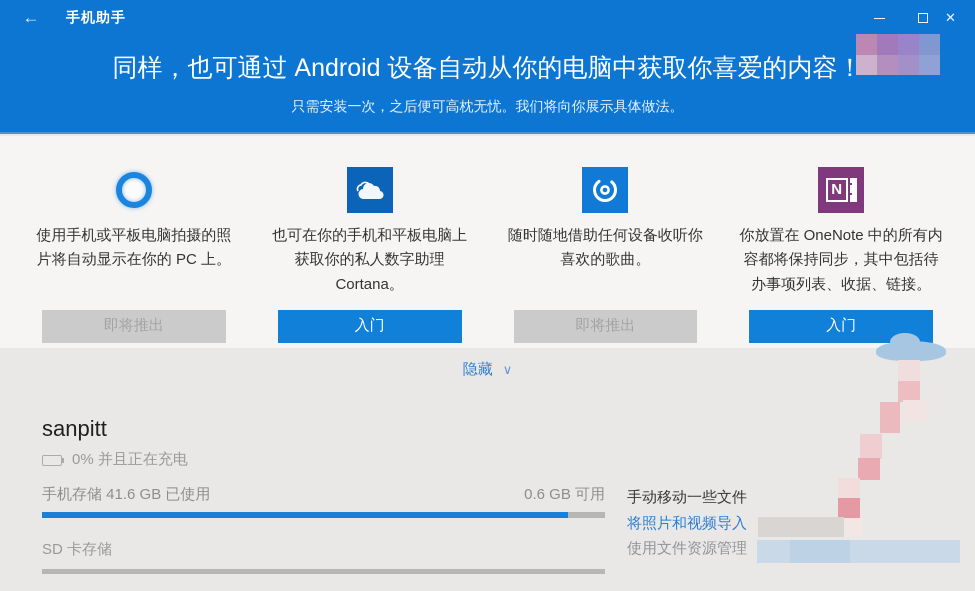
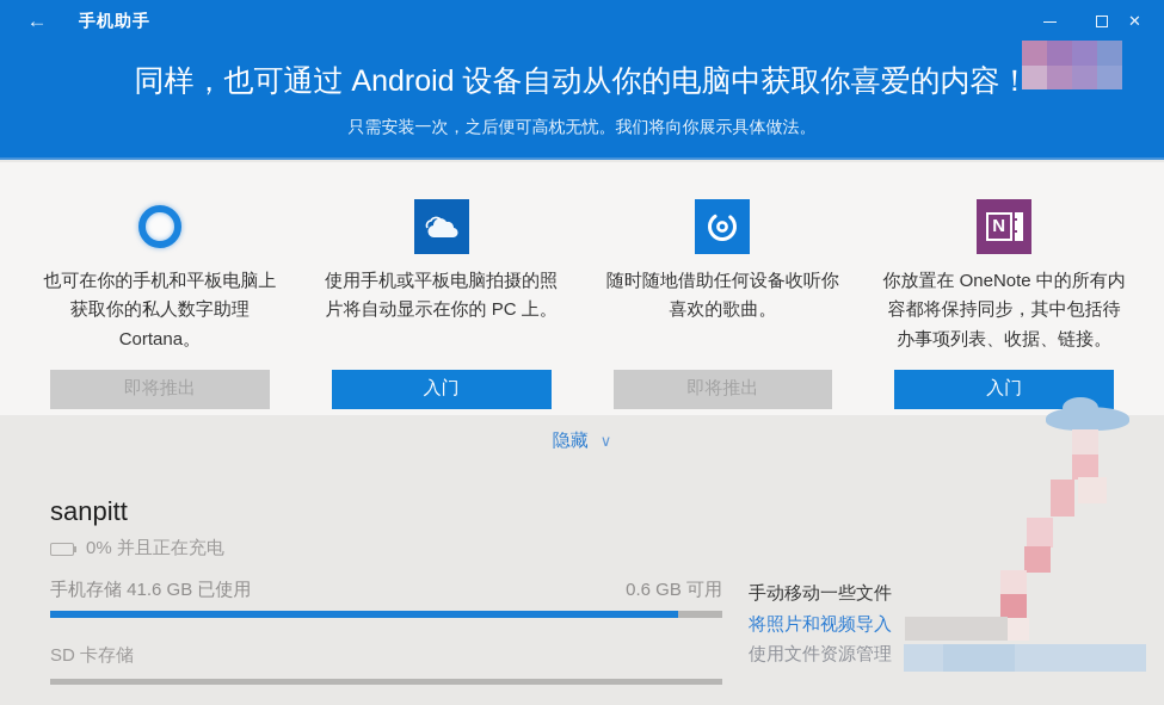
  ←
  手机助手
  ✕
  同样，也可通过 Android 设备自动从你的电脑中获取你喜爱的内容！
  只需安装一次，之后便可高枕无忧。我们将向你展示具体做法。
- 使用手机或平板电脑拍摄的照片将自动显示在你的 PC 上。
+ 也可在你的手机和平板电脑上获取你的私人数字助理 Cortana。
  即将推出
- 也可在你的手机和平板电脑上获取你的私人数字助理 Cortana。
+ 使用手机或平板电脑拍摄的照片将自动显示在你的 PC 上。
  入门
  随时随地借助任何设备收听你喜欢的歌曲。
  即将推出
  N
  你放置在 OneNote 中的所有内容都将保持同步，其中包括待办事项列表、收据、链接。
  入门
  隐藏 ∨
  sanpitt
  0% 并且正在充电
  手机存储 41.6 GB 已使用
  0.6 GB 可用
  SD 卡存储
  手动移动一些文件
  将照片和视频导入
  使用文件资源管理
